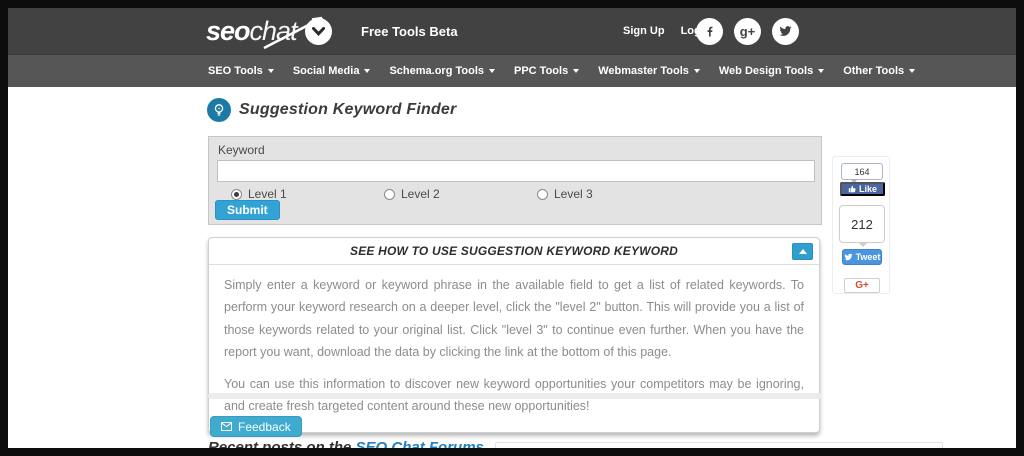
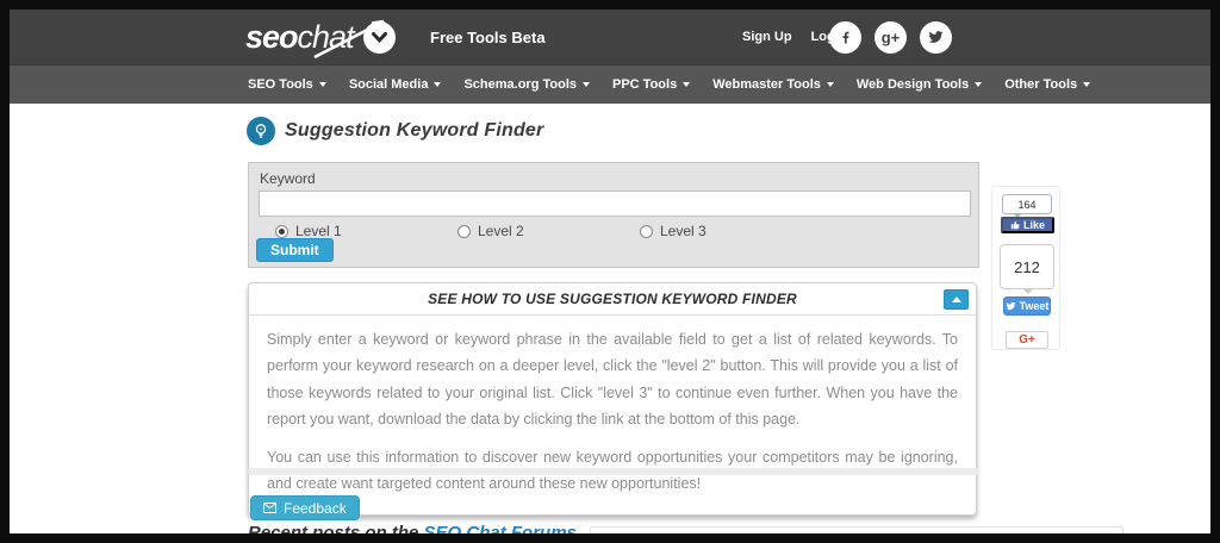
  seochat
  Free Tools Beta
  Sign Up
  g+
  SEO Tools
  Social Media
  Schema.org Tools
  PPC Tools
  Webmaster Tools
  Web Design Tools
  Other Tools
  Suggestion Keyword Finder
  Keyword
  Level 1
  Level 2
  Level 3
  Submit
- SEE HOW TO USE SUGGESTION KEYWORD KEYWORD
+ SEE HOW TO USE SUGGESTION KEYWORD FINDER
  Simply enter a keyword or keyword phrase in the available field to get a list of related keywords. To perform your keyword research on a deeper level, click the "level 2" button. This will provide you a list of those keywords related to your original list. Click "level 3" to continue even further. When you have the report you want, download the data by clicking the link at the bottom of this page.
- You can use this information to discover new keyword opportunities your competitors may be ignoring, and create fresh targeted content around these new opportunities!
+ You can use this information to discover new keyword opportunities your competitors may be ignoring, and create want targeted content around these new opportunities!
  Feedback
  Recent posts on the SEO Chat Forums
  164
  Like
  212
  Tweet
  G+
